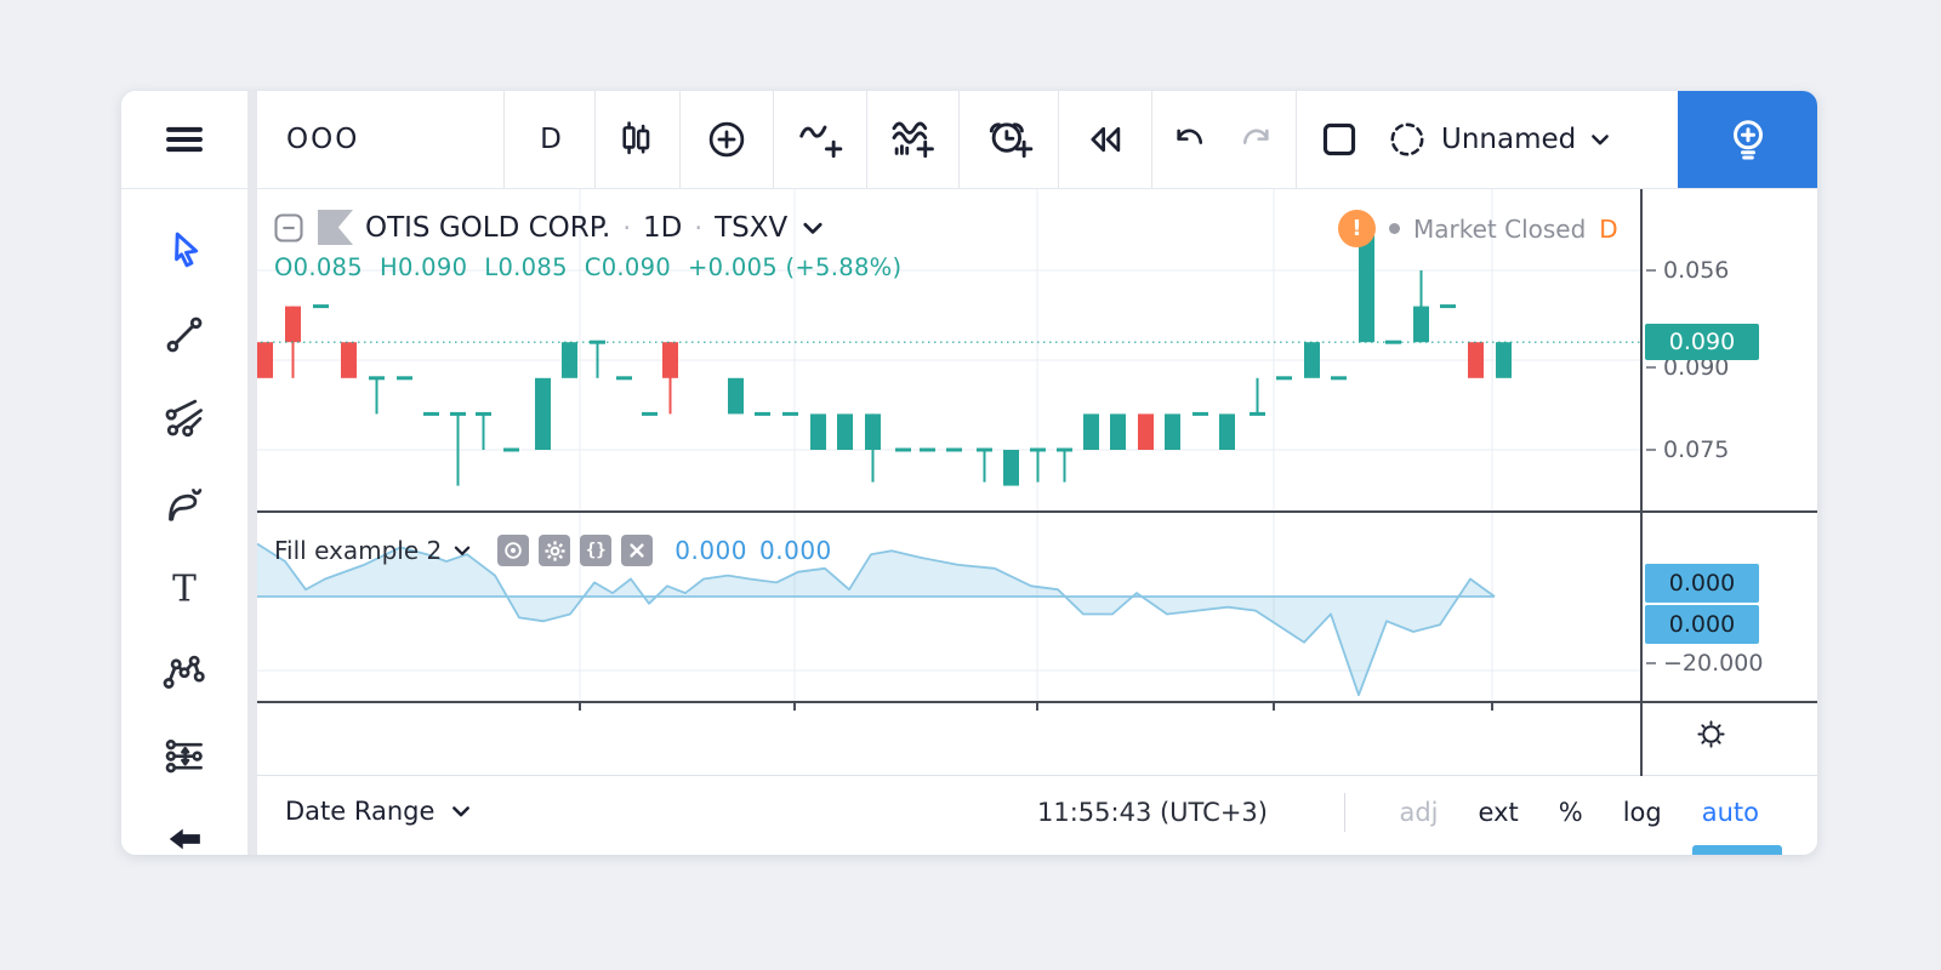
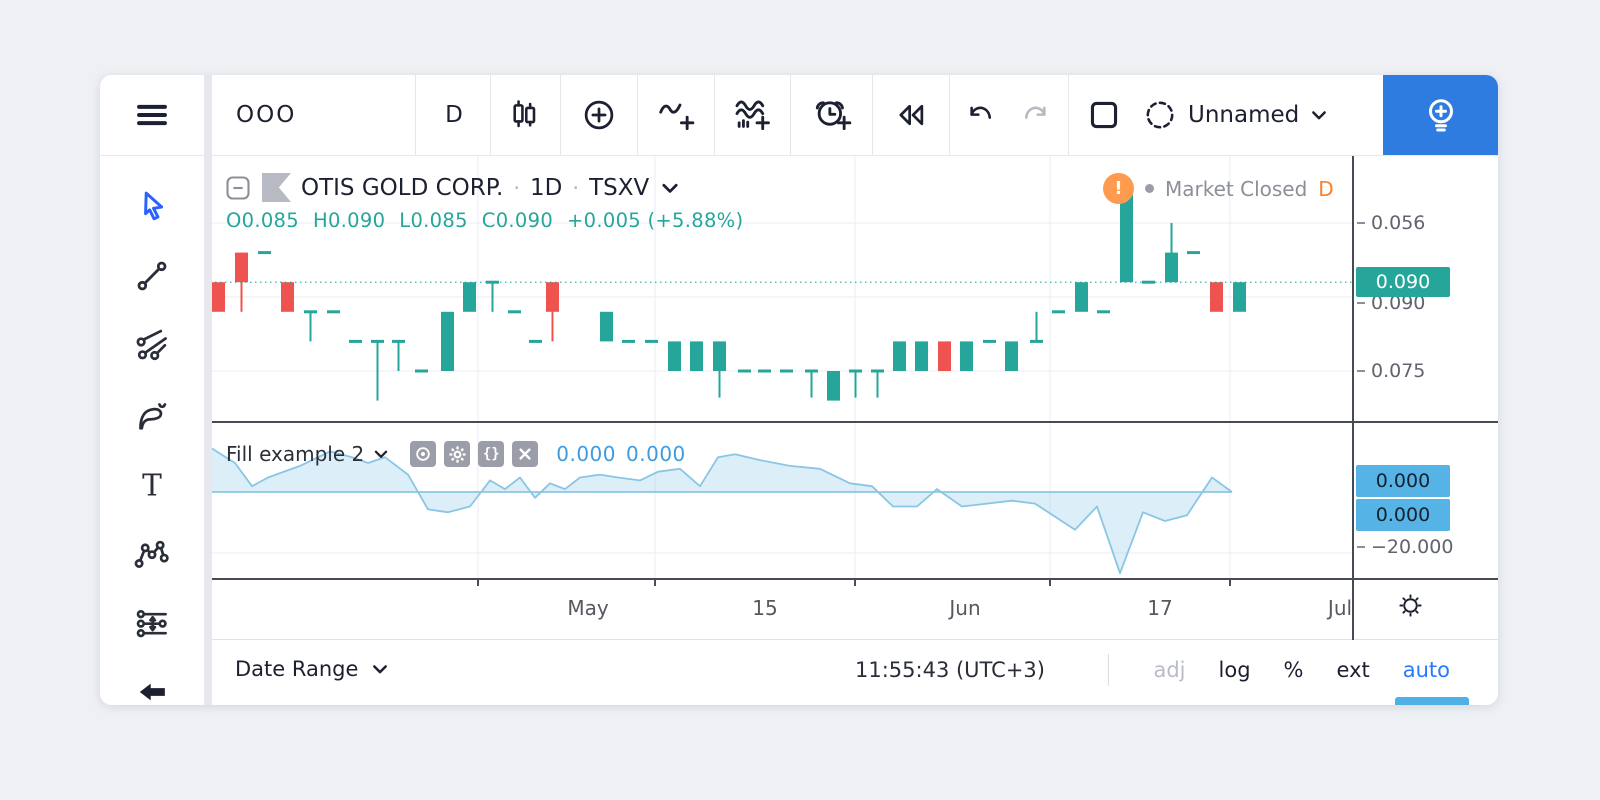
  OOO
  D
  Unnamed
  T
  OTIS GOLD CORP.
  ·
  1D
  ·
  TSXV
  O0.085 H0.090 L0.085 C0.090 +0.005 (+5.88%)
  !
  Market Closed
  D
  Fill example 2
  {}
  0.000 0.000
  0.056
  0.090
  0.075
  0.090
  0.000
  0.000
  −20.000
+ May
+ 15
+ Jun
+ 17
+ Jul
  Date Range
  11:55:43 (UTC+3)
  adj
- ext
+ log
  %
- log
+ ext
  auto
